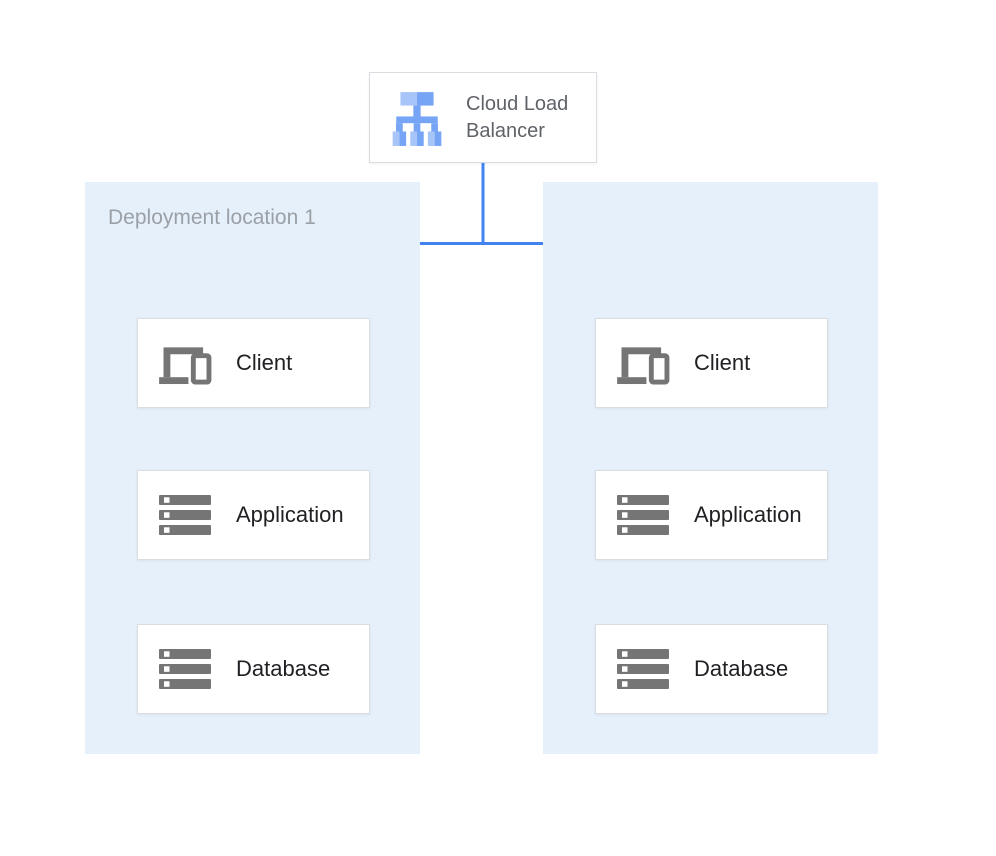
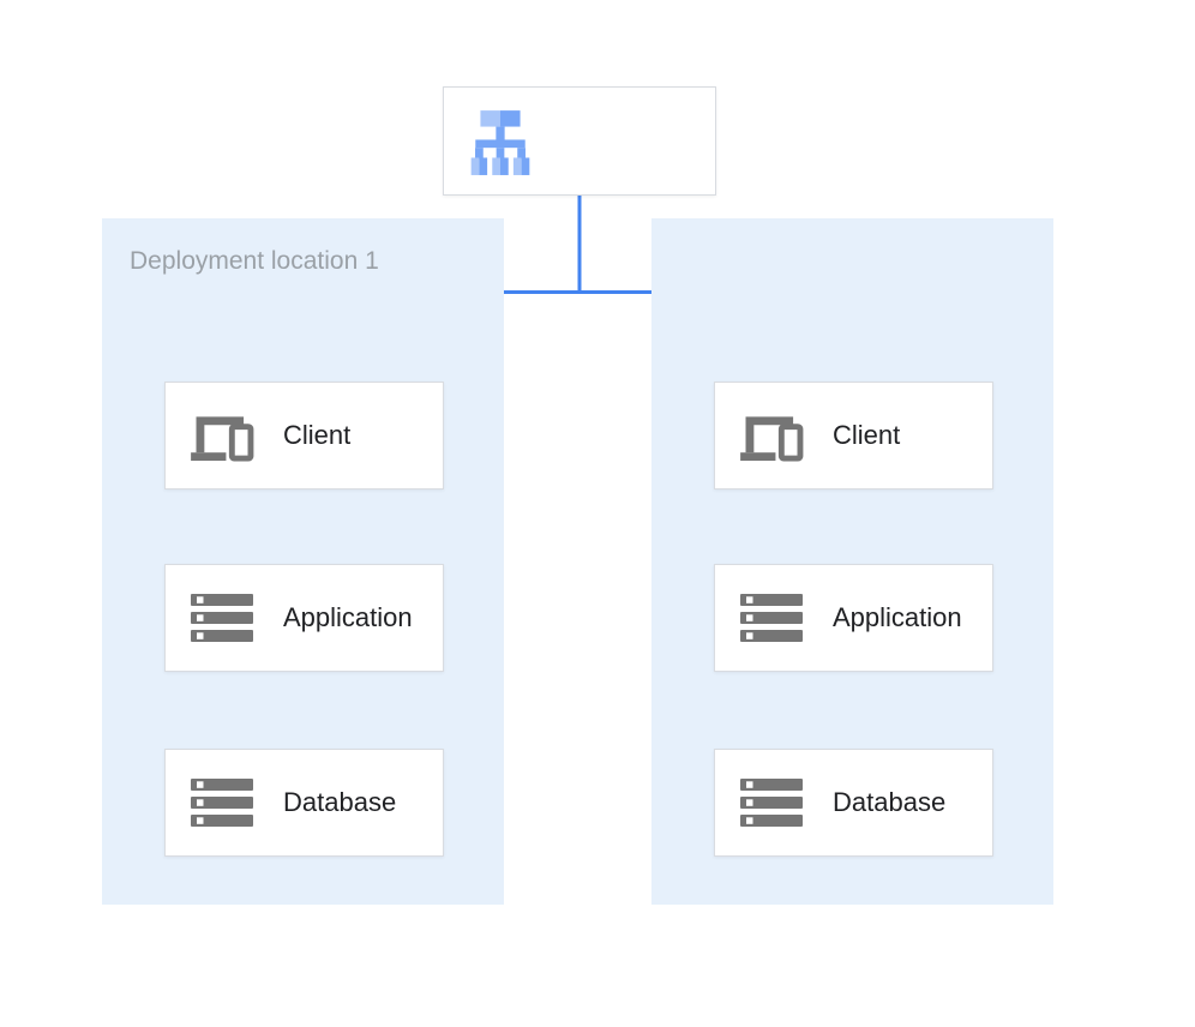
- Cloud Load Balancer
  Deployment location 1
  Client
  Application
  Database
  Client
  Application
  Database
